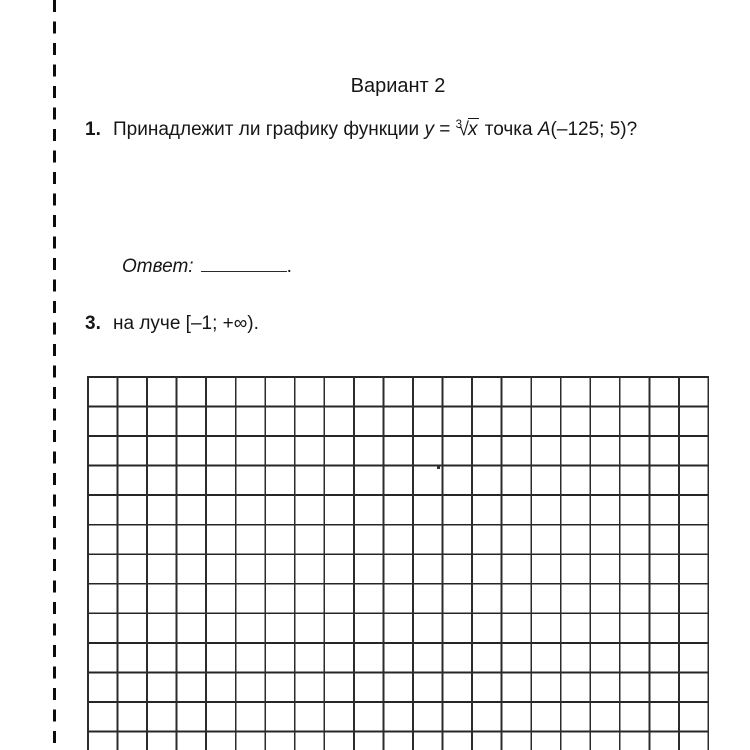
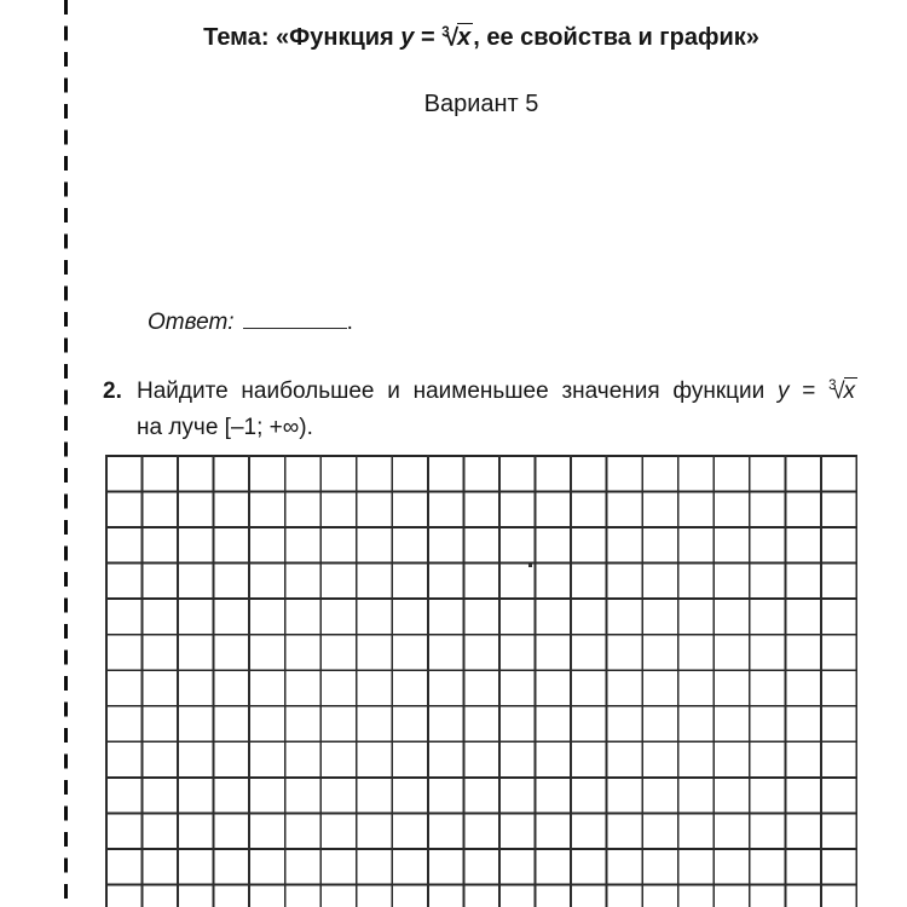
+ Тема: «Функция y = 3√x, ее свойства и график»
- Вариант 2
+ Вариант 5
- 1.
- Принадлежит ли графику функции y = 3√x точка A(–125; 5)?
  Ответ: .
- 3.
+ 2.
+ Найдите наибольшее и наименьшее значения функции y = 3√x
  на луче [–1; +∞).
